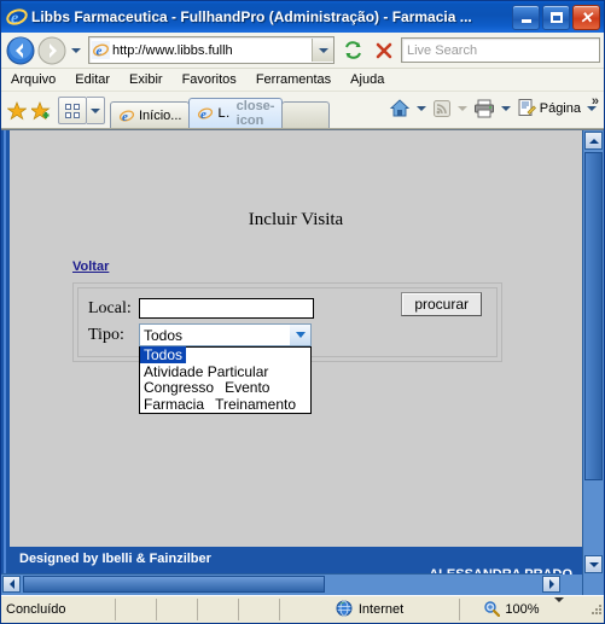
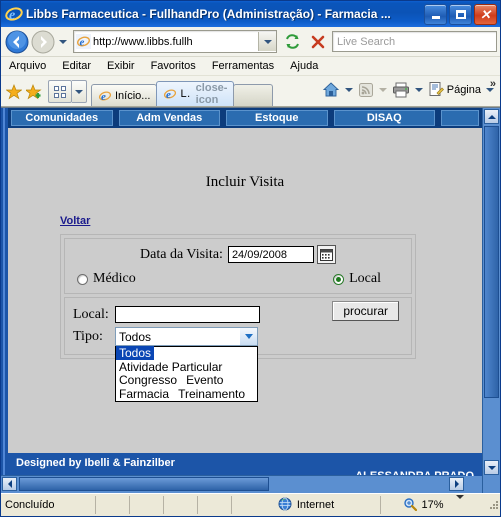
  e
  Libbs Farmaceutica - FullhandPro (Administração) - Farmacia ...
  ✕
  e
  http://www.libbs.fullh
  Live Search
  Arquivo
  Editar
  Exibir
  Favoritos
  Ferramentas
  Ajuda
  e
  Início...
  e
  close-icon
  Página
  »
+ Comunidades
+ Adm Vendas
+ Estoque
+ DISAQ
  Incluir Visita
  Voltar
+ Data da Visita:
+ 24/09/2008
+ Médico
+ Local
  Local:
  Tipo:
  Todos
  Todos Atividade Particular Congresso Evento Farmacia Treinamento
  procurar
  Designed by Ibelli & Fainzilber
  Concluído
  Internet
- 100%
+ 17%
